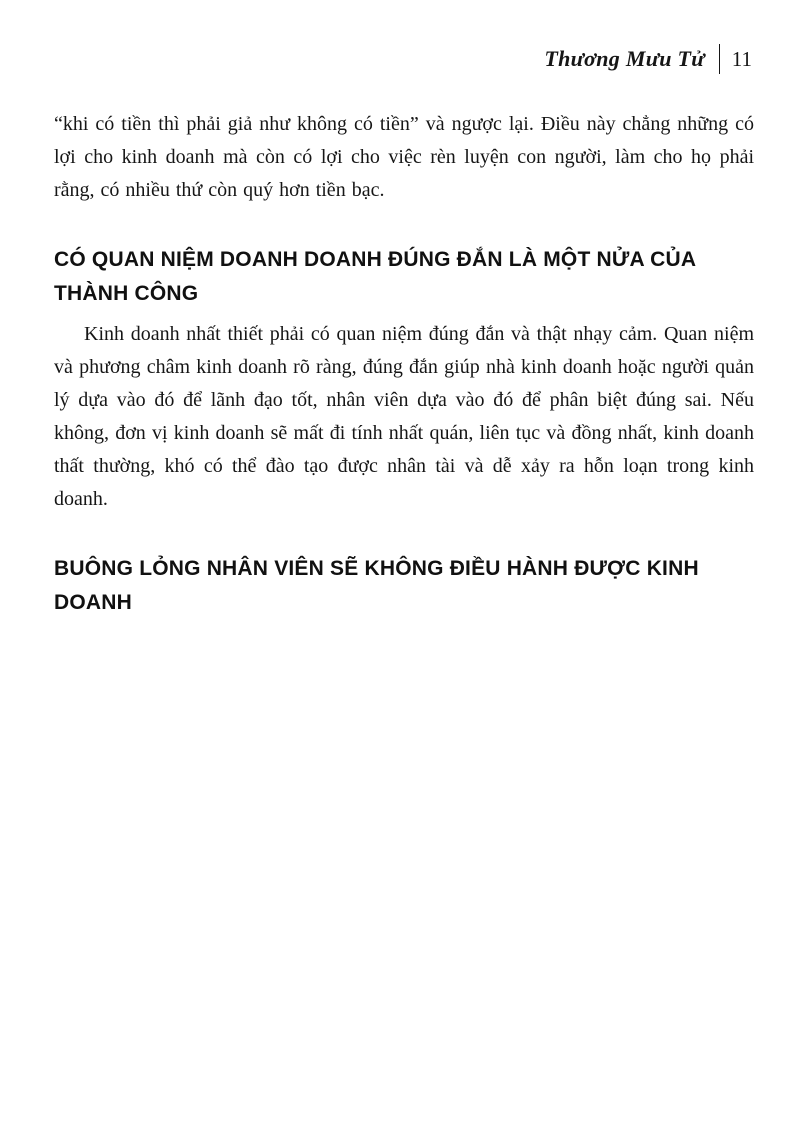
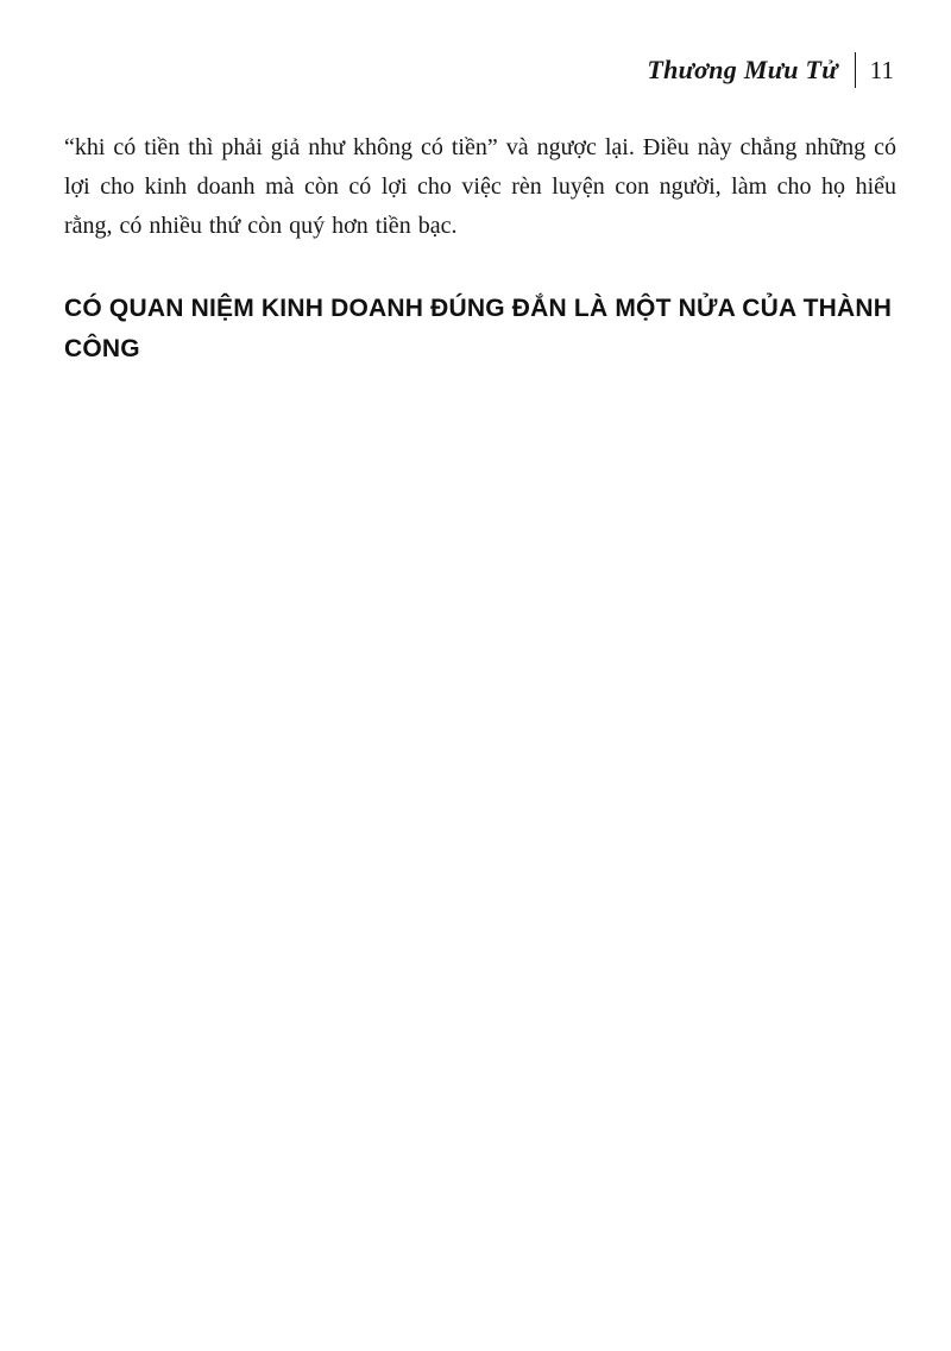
  Thương Mưu Tử
  11
- “khi có tiền thì phải giả như không có tiền” và ngược lại. Điều này chẳng những có lợi cho kinh doanh mà còn có lợi cho việc rèn luyện con người, làm cho họ phải rằng, có nhiều thứ còn quý hơn tiền bạc.
+ “khi có tiền thì phải giả như không có tiền” và ngược lại. Điều này chẳng những có lợi cho kinh doanh mà còn có lợi cho việc rèn luyện con người, làm cho họ hiểu rằng, có nhiều thứ còn quý hơn tiền bạc.
- CÓ QUAN NIỆM DOANH DOANH ĐÚNG ĐẮN LÀ MỘT NỬA CỦA THÀNH CÔNG
+ CÓ QUAN NIỆM KINH DOANH ĐÚNG ĐẮN LÀ MỘT NỬA CỦA THÀNH CÔNG
- Kinh doanh nhất thiết phải có quan niệm đúng đắn và thật nhạy cảm. Quan niệm và phương châm kinh doanh rõ ràng, đúng đắn giúp nhà kinh doanh hoặc người quản lý dựa vào đó để lãnh đạo tốt, nhân viên dựa vào đó để phân biệt đúng sai. Nếu không, đơn vị kinh doanh sẽ mất đi tính nhất quán, liên tục và đồng nhất, kinh doanh thất thường, khó có thể đào tạo được nhân tài và dễ xảy ra hỗn loạn trong kinh doanh.
- BUÔNG LỎNG NHÂN VIÊN SẼ KHÔNG ĐIỀU HÀNH ĐƯỢC KINH DOANH
